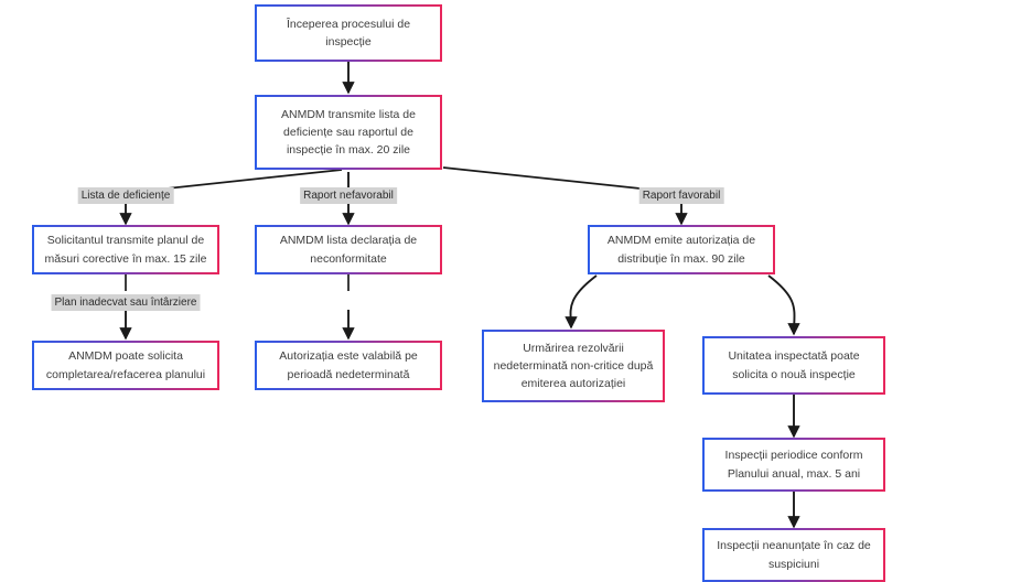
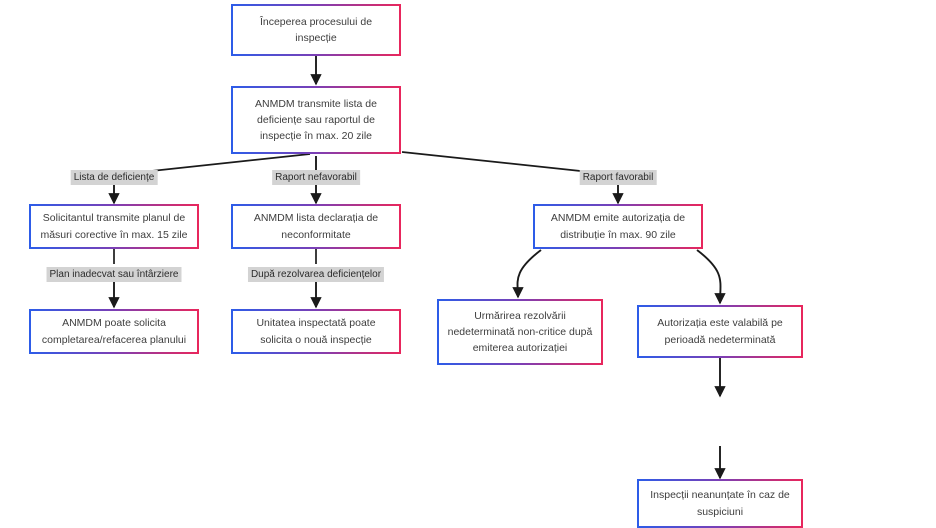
  Începerea procesului de inspecție
  ANMDM transmite lista de deficiențe sau raportul de inspecție în max. 20 zile
  Solicitantul transmite planul de măsuri corective în max. 15 zile
  ANMDM lista declarația de neconformitate
  ANMDM emite autorizația de distribuție în max. 90 zile
  ANMDM poate solicita completarea/refacerea planului
- Autorizația este valabilă pe perioadă nedeterminată
+ Unitatea inspectată poate solicita o nouă inspecție
  Urmărirea rezolvării nedeterminată non-critice după emiterea autorizației
- Unitatea inspectată poate solicita o nouă inspecție
+ Autorizația este valabilă pe perioadă nedeterminată
- Inspecții periodice conform Planului anual, max. 5 ani
  Inspecții neanunțate în caz de suspiciuni
  Lista de deficiențe
  Raport nefavorabil
  Raport favorabil
  Plan inadecvat sau întârziere
+ După rezolvarea deficiențelor
